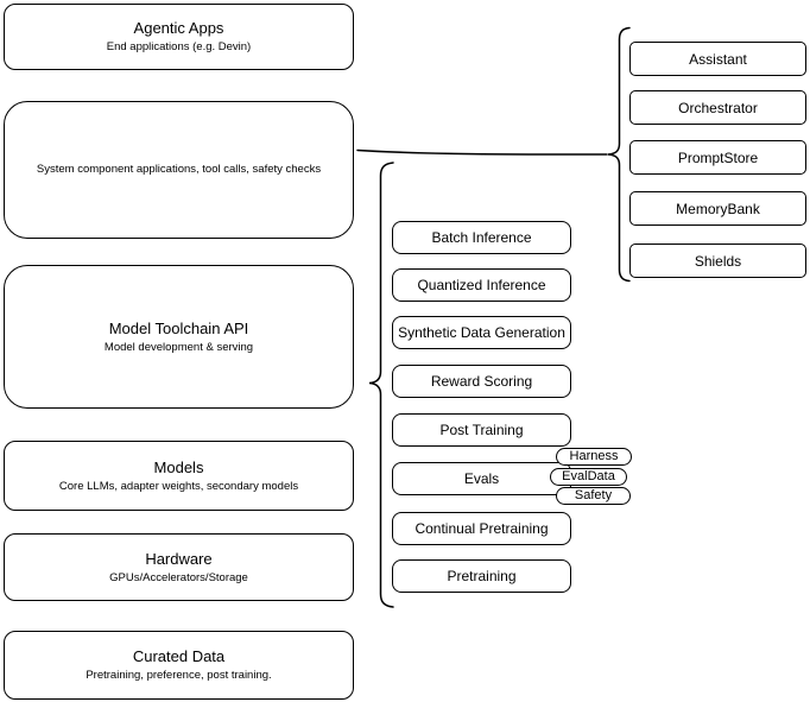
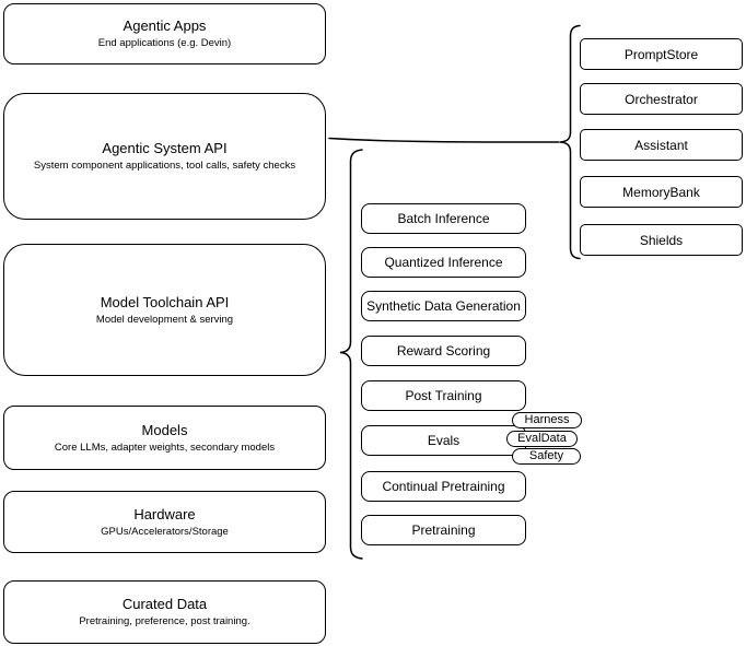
  Agentic Apps
  End applications (e.g. Devin)
+ Agentic System API
  System component applications, tool calls, safety checks
  Model Toolchain API
  Model development & serving
  Models
  Core LLMs, adapter weights, secondary models
  Hardware
  GPUs/Accelerators/Storage
  Curated Data
  Pretraining, preference, post training.
  Batch Inference
  Quantized Inference
  Synthetic Data Generation
  Reward Scoring
  Post Training
  Evals
  Continual Pretraining
  Pretraining
  Harness
  EvalData
  Safety
- Assistant
+ PromptStore
  Orchestrator
- PromptStore
+ Assistant
  MemoryBank
  Shields
